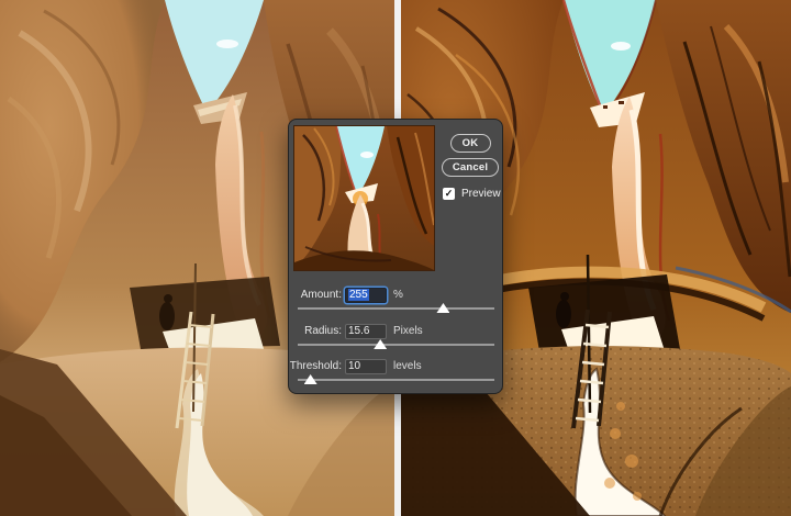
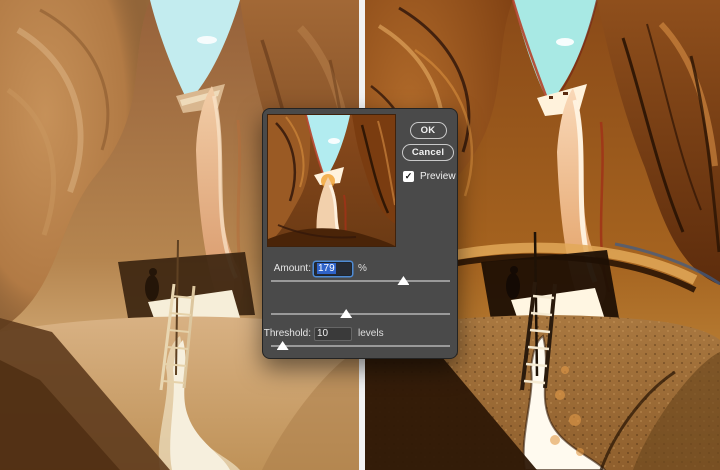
  OK
  Cancel
  ✓
  Preview
  Amount:
- 255
+ 179
  %
- Radius:
- 15.6
- Pixels
  Threshold:
  10
  levels
